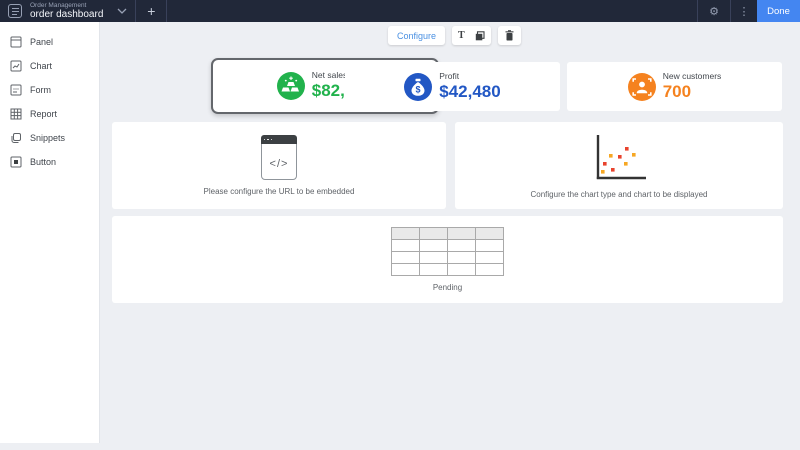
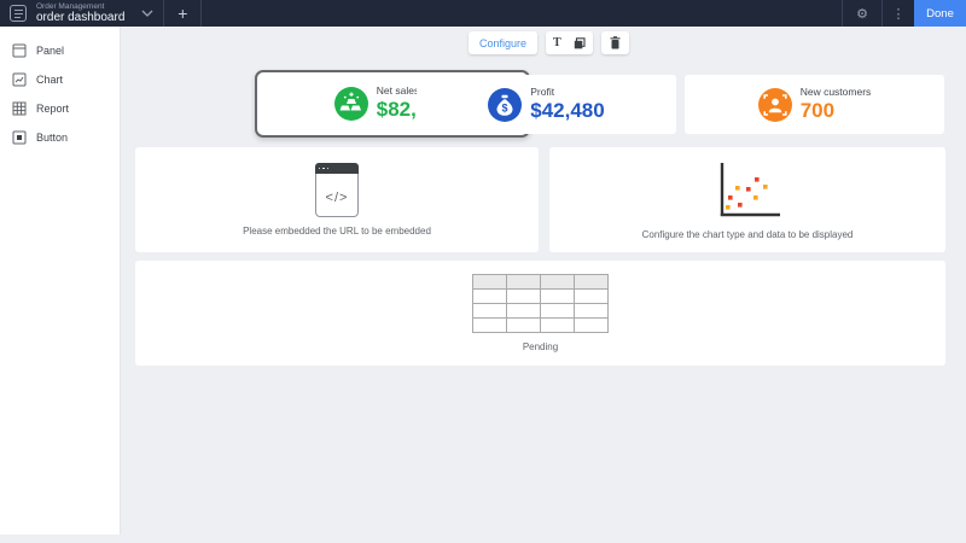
  order dashboard
  +
  ⚙
  ⋮
  Done
  Panel
  Chart
- Form
  Report
- Snippets
  Button
  Configure
  T
  Net sale
  $
  Profit
  $42,480
  New customers
  700
  </>
- Please configure the URL to be embedded
+ Please embedded the URL to be embedded
- Configure the chart type and chart to be displayed
+ Configure the chart type and data to be displayed
  Pending
